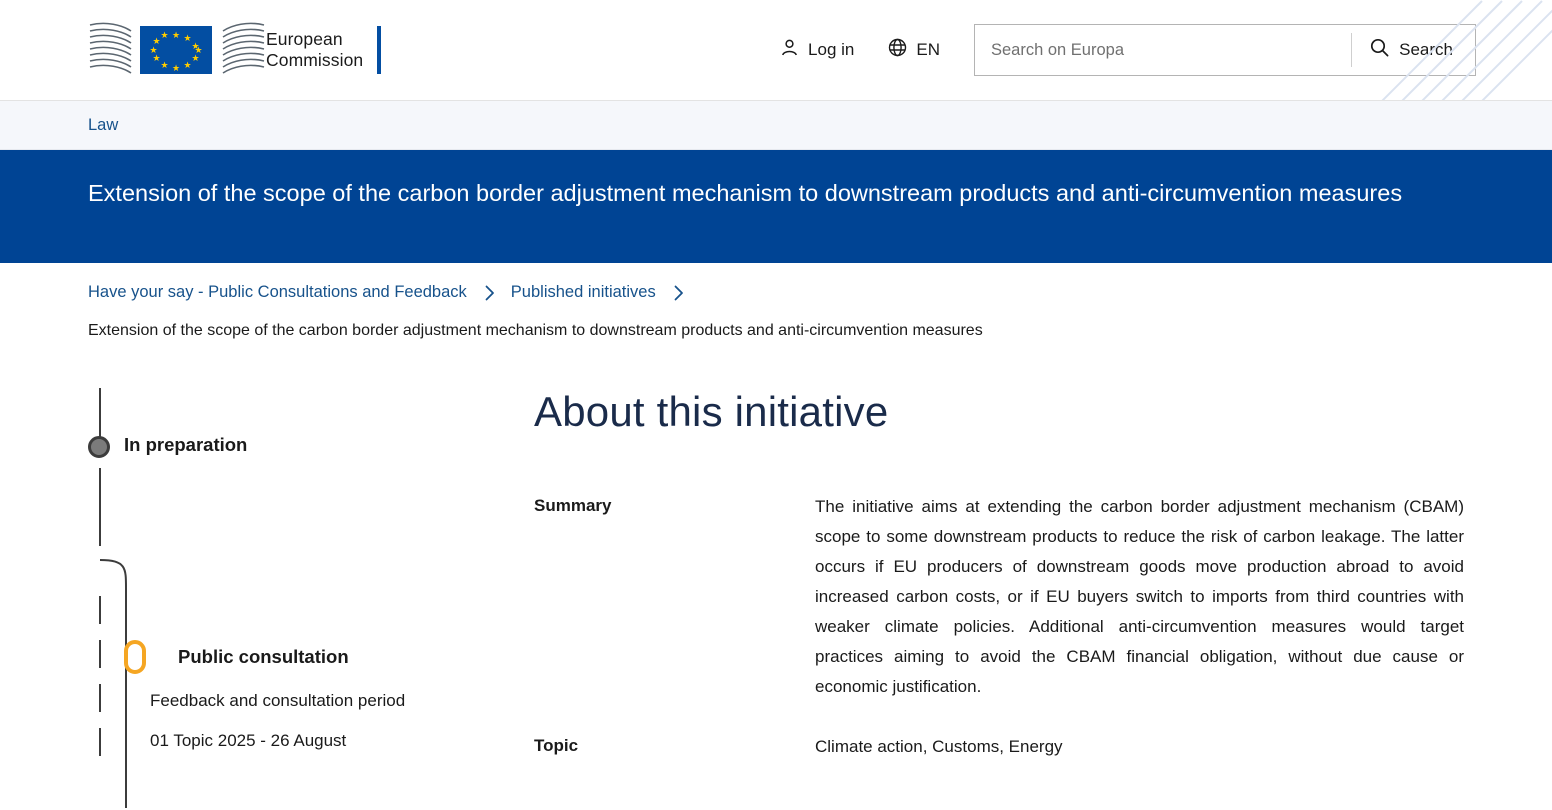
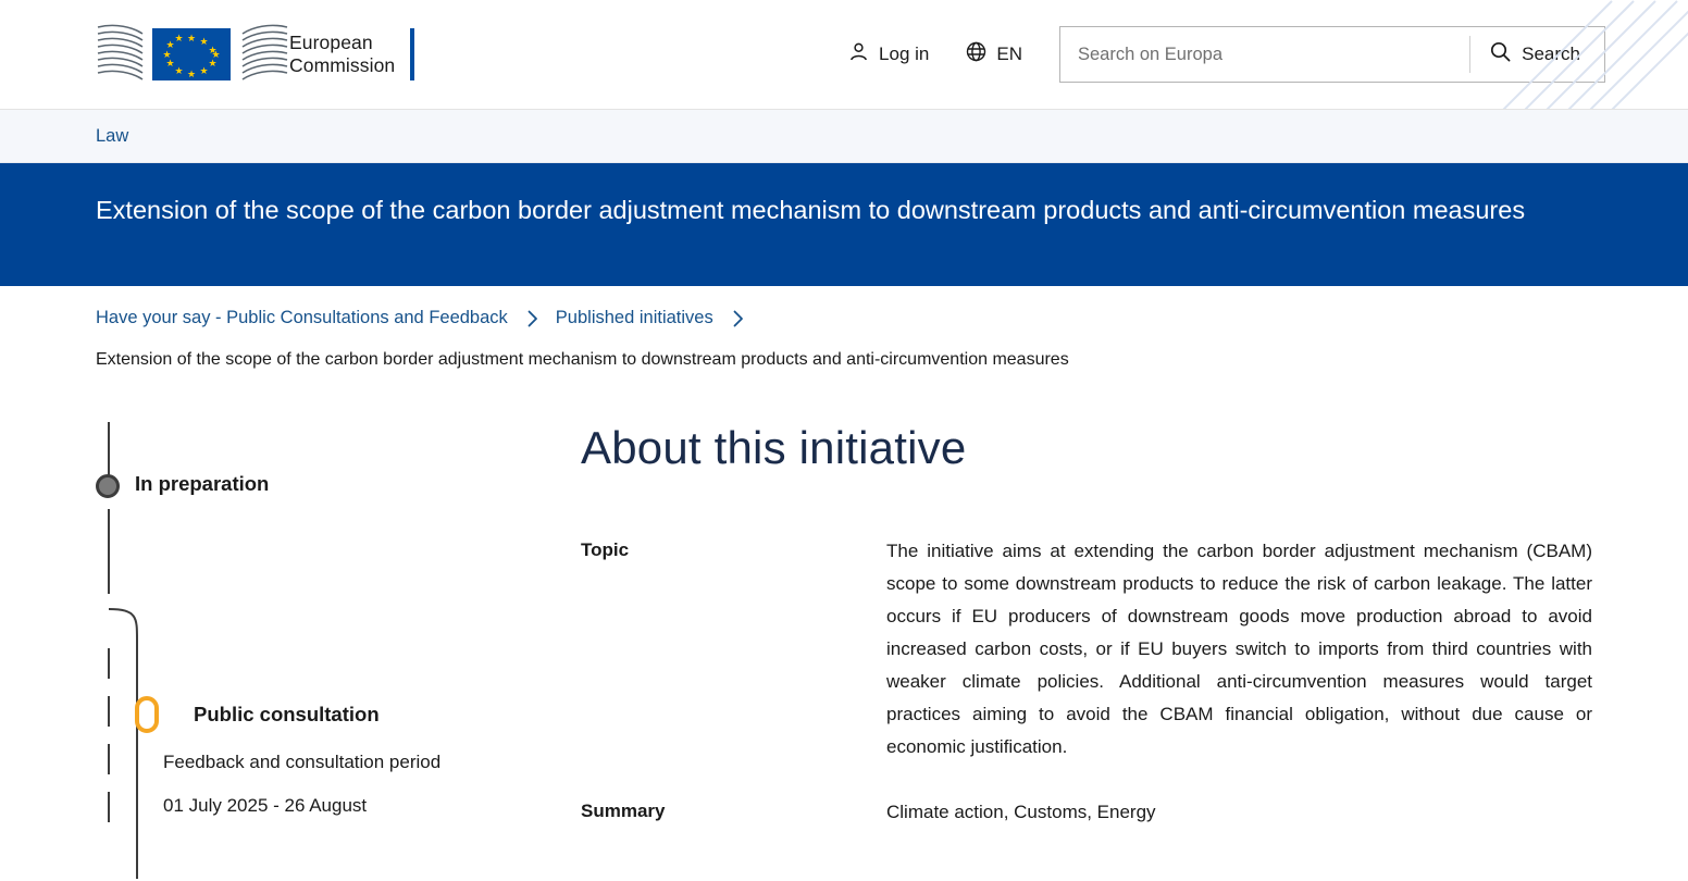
  ★
  ★
  ★
  ★
  ★
  ★
  ★
  ★
  ★
  ★
  ★
  ★
  European
  Commission
  Log in
  EN
  Search on Europa
  Seach
  Law
  Extension of the scope of the carbon border adjustment mechanism to downstream products and anti-circumvention measures
  Have your say - Public Consultations and Feedback
  Published initiatives
  Extension of the scope of the carbon border adjustment mechanism to downstream products and anti-circumvention measures
  In preparation
  Public consultation
  Feedback and consultation period
- 01 Topic 2025 - 26 August
+ 01 July 2025 - 26 August
  About this initiative
- Summary
+ Topic
  The initiative aims at extending the carbon border adjustment mechanism (CBAM) scope to some downstream products to reduce the risk of carbon leakage. The latter occurs if EU producers of downstream goods move production abroad to avoid increased carbon costs, or if EU buyers switch to imports from third countries with weaker climate policies. Additional anti-circumvention measures would target practices aiming to avoid the CBAM financial obligation, without due cause or economic justification.
- Topic
+ Summary
  Climate action, Customs, Energy
